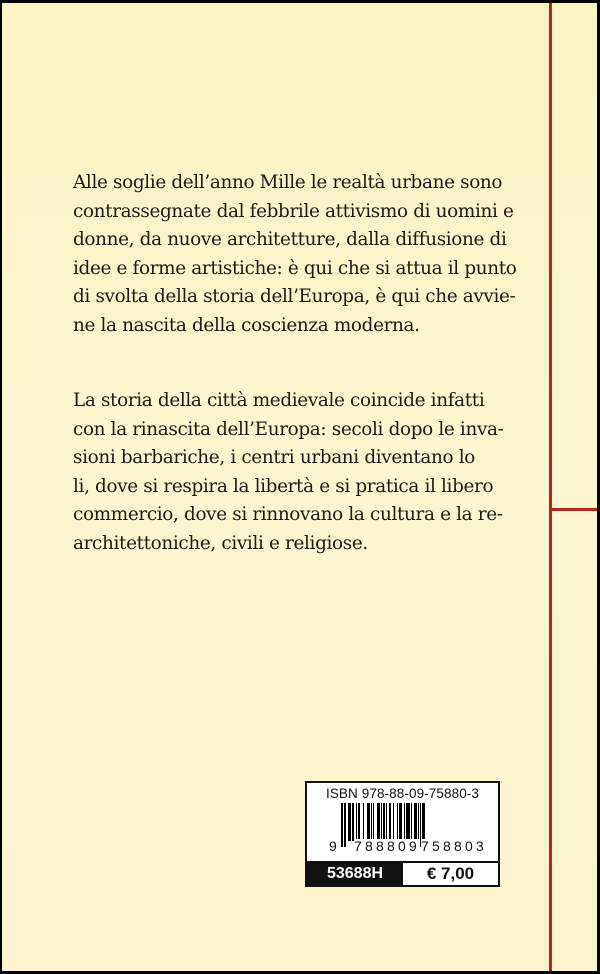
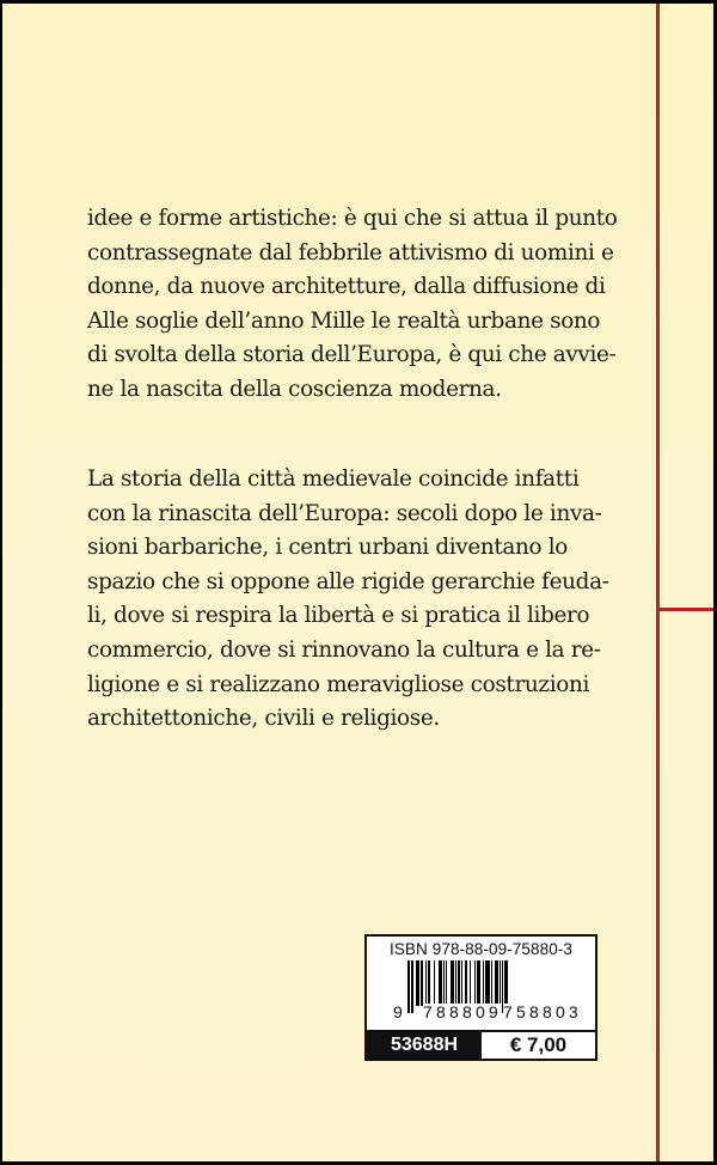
- Alle soglie dell’anno Mille le realtà urbane sono
+ idee e forme artistiche: è qui che si attua il punto
  contrassegnate dal febbrile attivismo di uomini e
  donne, da nuove architetture, dalla diffusione di
- idee e forme artistiche: è qui che si attua il punto
+ Alle soglie dell’anno Mille le realtà urbane sono
  di svolta della storia dell’Europa, è qui che avvie-
  ne la nascita della coscienza moderna.
  La storia della città medievale coincide infatti
  con la rinascita dell’Europa: secoli dopo le inva-
  sioni barbariche, i centri urbani diventano lo
+ spazio che si oppone alle rigide gerarchie feuda-
  li, dove si respira la libertà e si pratica il libero
  commercio, dove si rinnovano la cultura e la re-
+ ligione e si realizzano meravigliose costruzioni
  architettoniche, civili e religiose.
  ISBN 978-88-09-75880-3
  9
  788809
  758803
  53688H
  € 7,00
